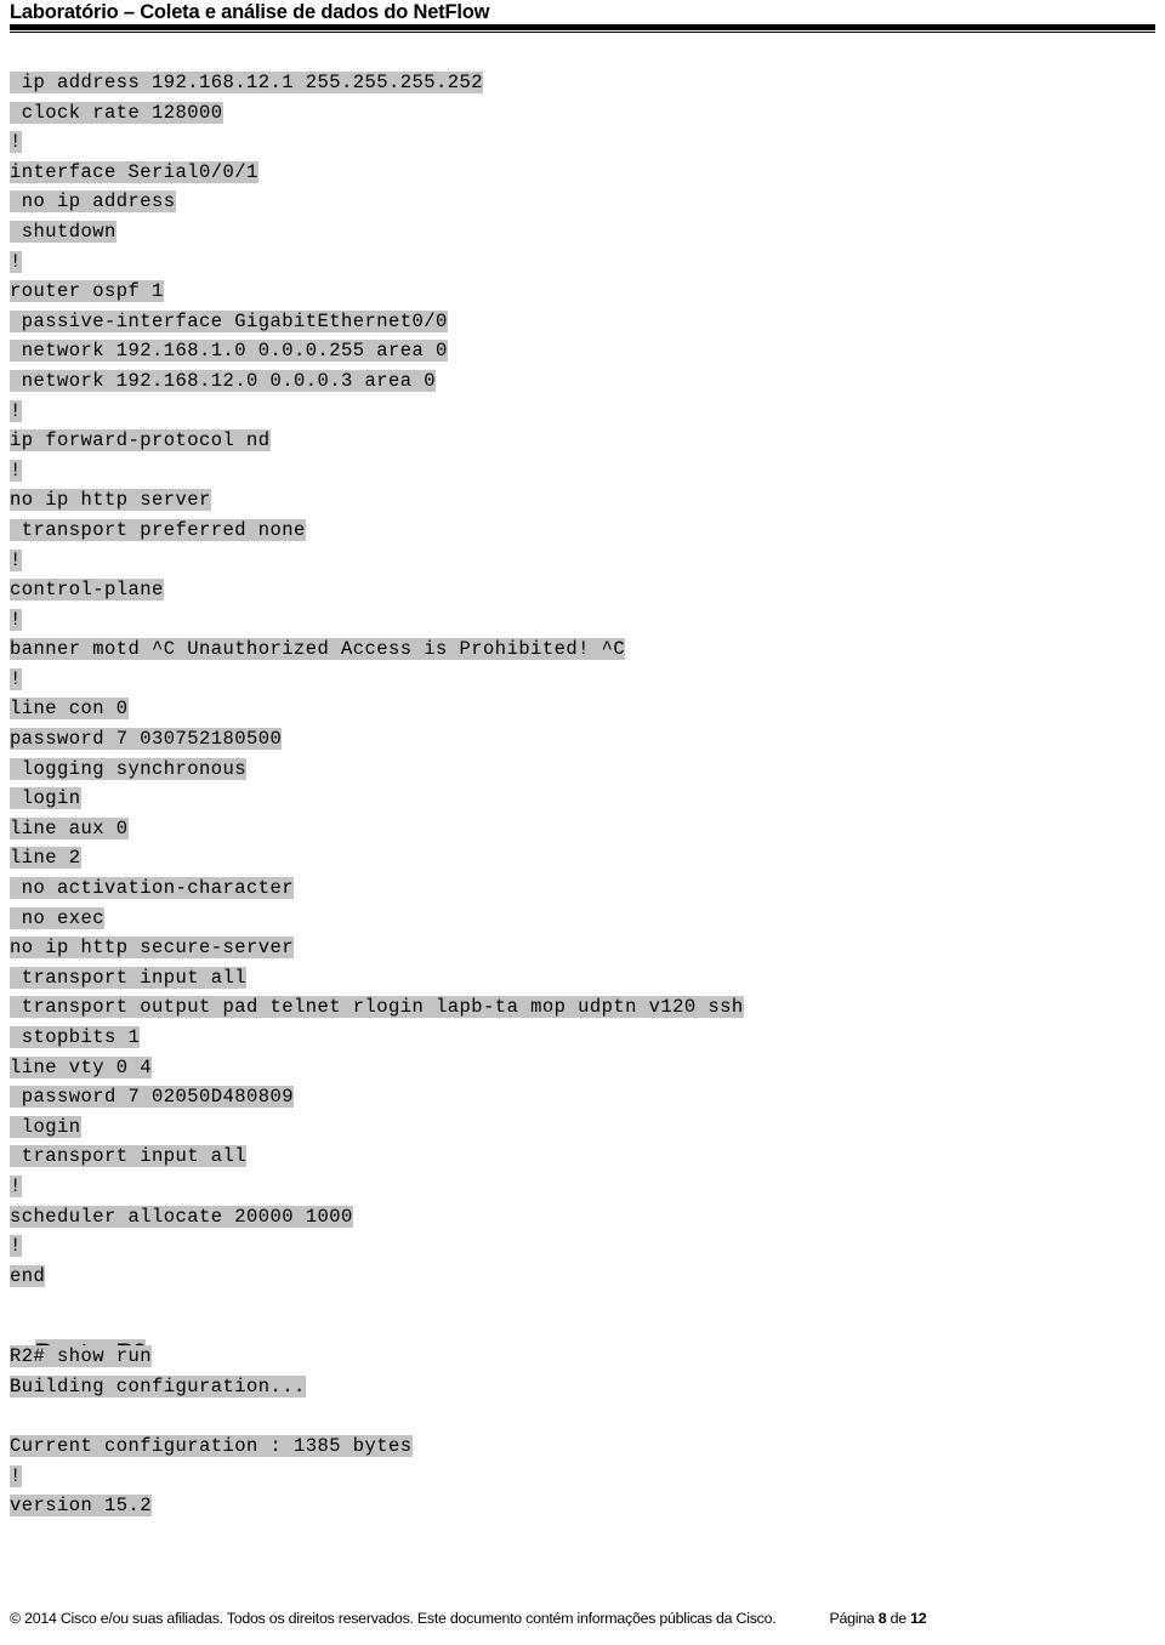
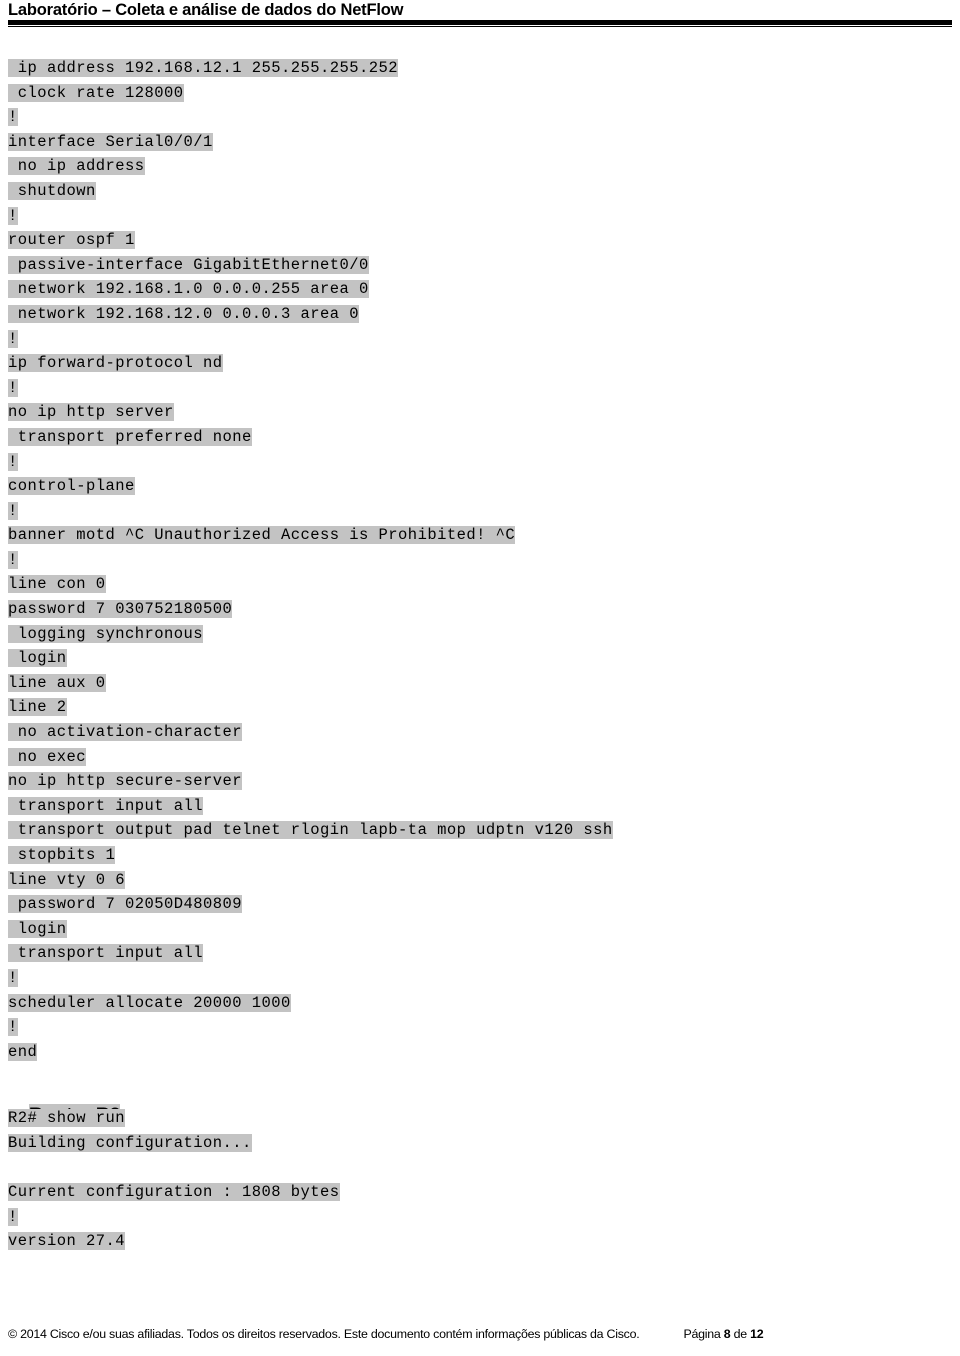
  Laboratório – Coleta e análise de dados do NetFlow
  ip address 192.168.12.1 255.255.255.252
  clock rate 128000
  !
  interface Serial0/0/1
  no ip address
  shutdown
  !
  router ospf 1
  passive-interface GigabitEthernet0/0
  network 192.168.1.0 0.0.0.255 area 0
  network 192.168.12.0 0.0.0.3 area 0
  !
  ip forward-protocol nd
  !
  no ip http server
  transport preferred none
  !
  control-plane
  !
  banner motd ^C Unauthorized Access is Prohibited! ^C
  !
  line con 0
  password 7 030752180500
  logging synchronous
  login
  line aux 0
  line 2
  no activation-character
  no exec
  no ip http secure-server
  transport input all
  transport output pad telnet rlogin lapb-ta mop udptn v120 ssh
  stopbits 1
- line vty 0 4
+ line vty 0 6
  password 7 02050D480809
  login
  transport input all
  !
  scheduler allocate 20000 1000
  !
  end
  R2# show run
  Building configuration...
- Current configuration : 1385 bytes
+ Current configuration : 1808 bytes
  !
- version 15.2
+ version 27.4
  © 2014 Cisco e/ou suas afiliadas. Todos os direitos reservados. Este documento contém informações públicas da Cisco.
  Página 8 de 12
